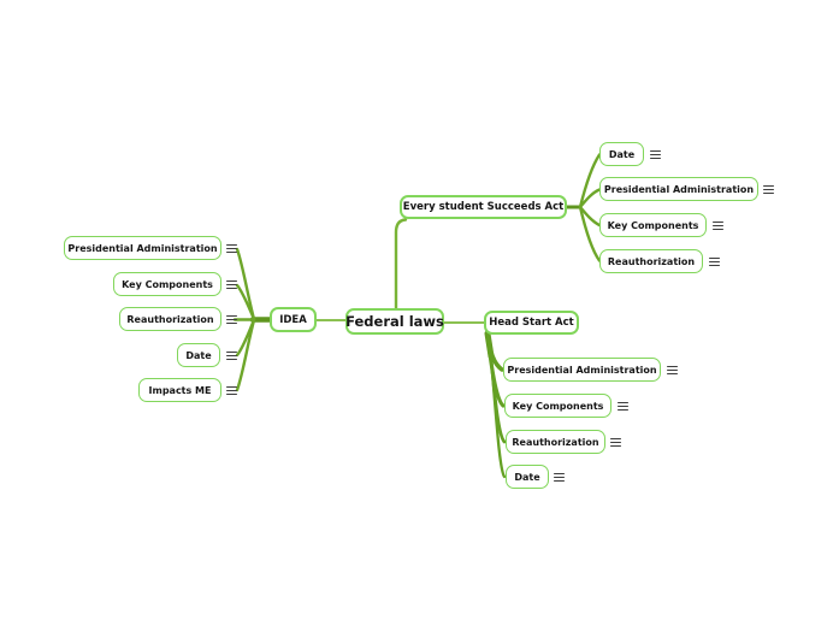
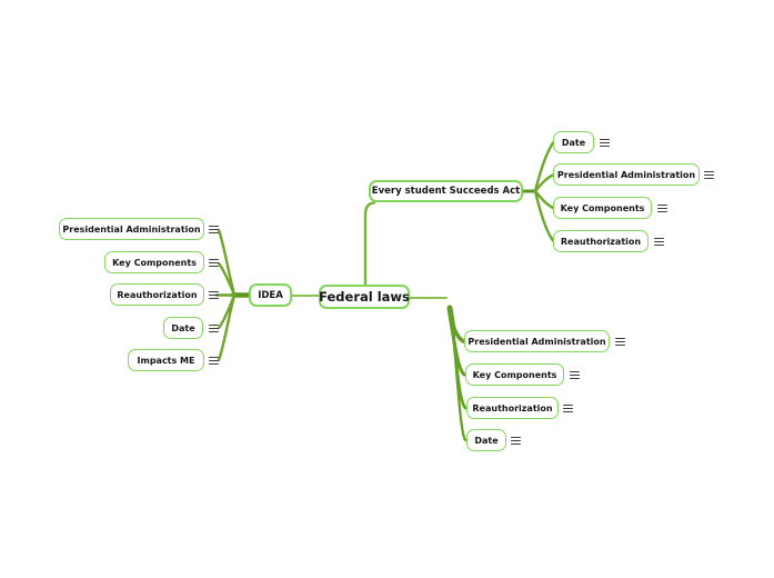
  Federal laws
  Every student Succeeds Act
  Date
  Presidential Administration
  Key Components
  Reauthorization
- Head Start Act
  Presidential Administration
  Key Components
  Reauthorization
  Date
  IDEA
  Presidential Administration
  Key Components
  Reauthorization
  Date
  Impacts ME
